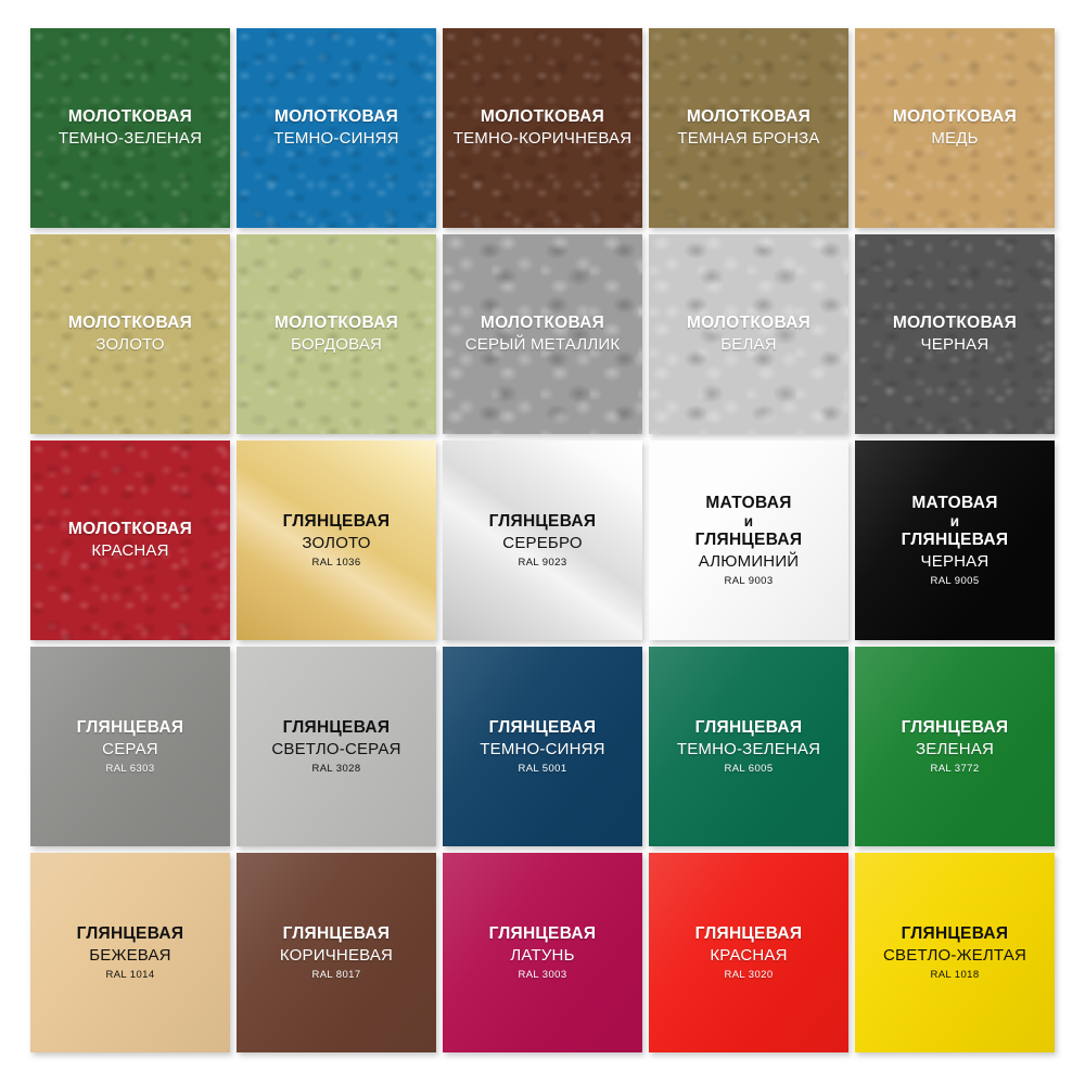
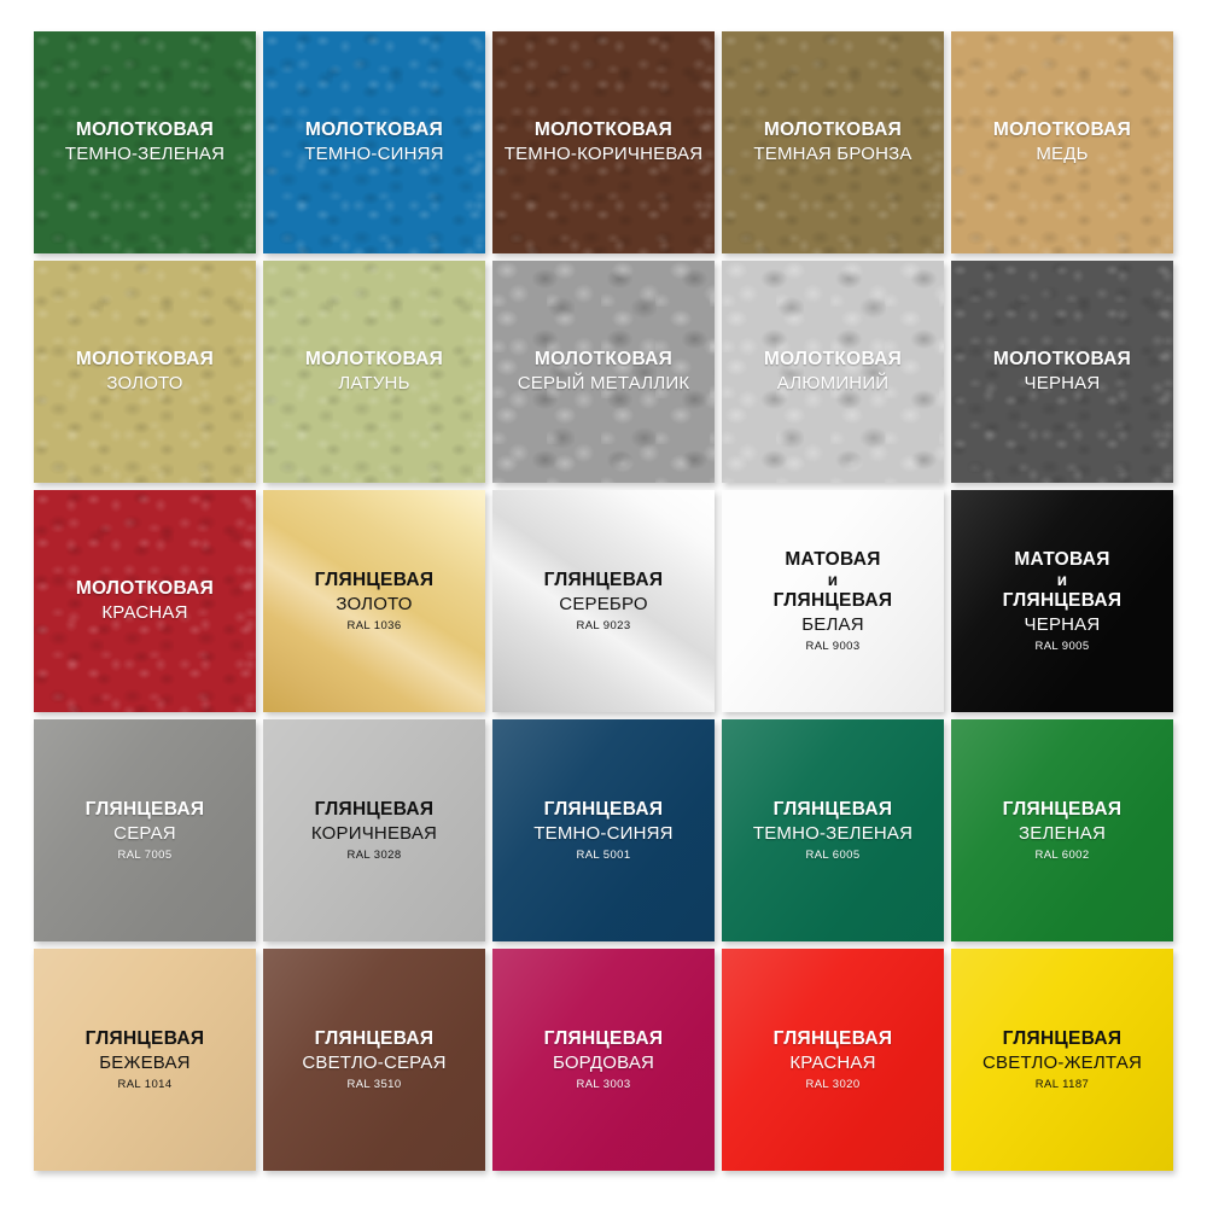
  МОЛОТКОВАЯ
  ТЕМНО-ЗЕЛЕНАЯ
  МОЛОТКОВАЯ
  ТЕМНО-СИНЯЯ
  МОЛОТКОВАЯ
  ТЕМНО-КОРИЧНЕВАЯ
  МОЛОТКОВАЯ
  ТЕМНАЯ БРОНЗА
  МОЛОТКОВАЯ
  МЕДЬ
  МОЛОТКОВАЯ
  ЗОЛОТО
  МОЛОТКОВАЯ
- БОРДОВАЯ
+ ЛАТУНЬ
  МОЛОТКОВАЯ
  СЕРЫЙ МЕТАЛЛИК
  МОЛОТКОВАЯ
- БЕЛАЯ
+ АЛЮМИНИЙ
  МОЛОТКОВАЯ
  ЧЕРНАЯ
  МОЛОТКОВАЯ
  КРАСНАЯ
  ГЛЯНЦЕВАЯ
  ЗОЛОТО
  RAL 1036
  ГЛЯНЦЕВАЯ
  СЕРЕБРО
  RAL 9023
  МАТОВАЯ
  и
  ГЛЯНЦЕВАЯ
- АЛЮМИНИЙ
+ БЕЛАЯ
  RAL 9003
  МАТОВАЯ
  и
  ГЛЯНЦЕВАЯ
  ЧЕРНАЯ
  RAL 9005
  ГЛЯНЦЕВАЯ
  СЕРАЯ
- RAL 6303
+ RAL 7005
  ГЛЯНЦЕВАЯ
- СВЕТЛО-СЕРАЯ
+ КОРИЧНЕВАЯ
  RAL 3028
  ГЛЯНЦЕВАЯ
  ТЕМНО-СИНЯЯ
  RAL 5001
  ГЛЯНЦЕВАЯ
  ТЕМНО-ЗЕЛЕНАЯ
  RAL 6005
  ГЛЯНЦЕВАЯ
  ЗЕЛЕНАЯ
- RAL 3772
+ RAL 6002
  ГЛЯНЦЕВАЯ
  БЕЖЕВАЯ
  RAL 1014
  ГЛЯНЦЕВАЯ
- КОРИЧНЕВАЯ
+ СВЕТЛО-СЕРАЯ
- RAL 8017
+ RAL 3510
  ГЛЯНЦЕВАЯ
- ЛАТУНЬ
+ БОРДОВАЯ
  RAL 3003
  ГЛЯНЦЕВАЯ
  КРАСНАЯ
  RAL 3020
  ГЛЯНЦЕВАЯ
  СВЕТЛО-ЖЕЛТАЯ
- RAL 1018
+ RAL 1187
